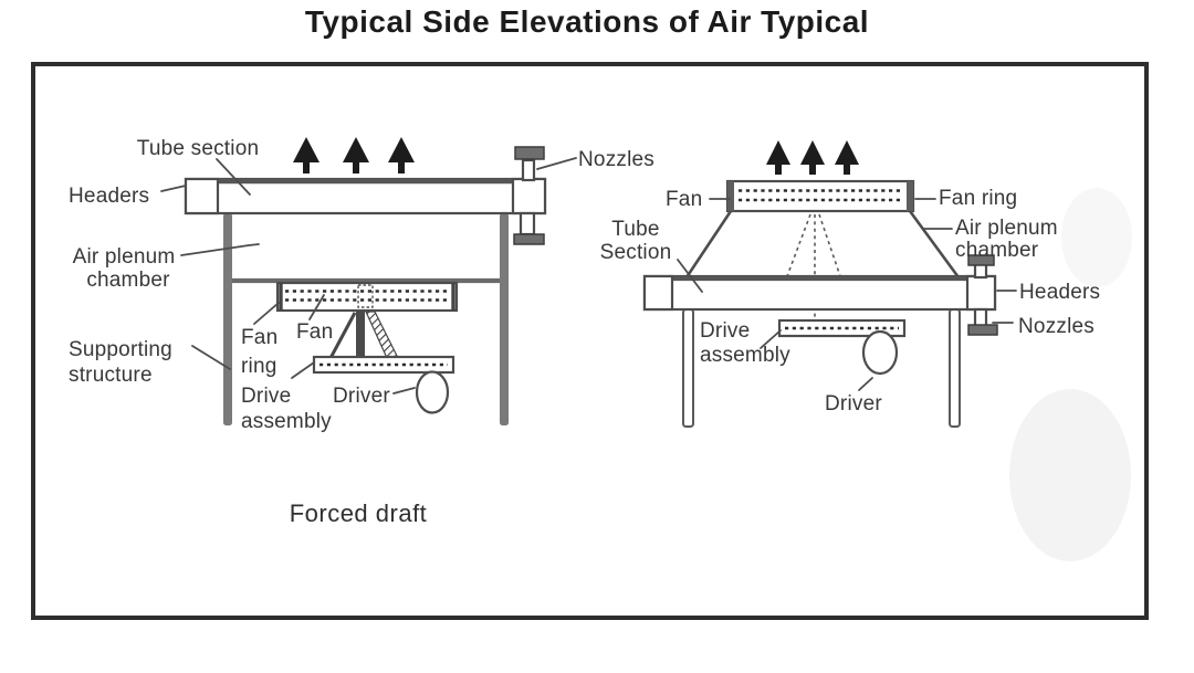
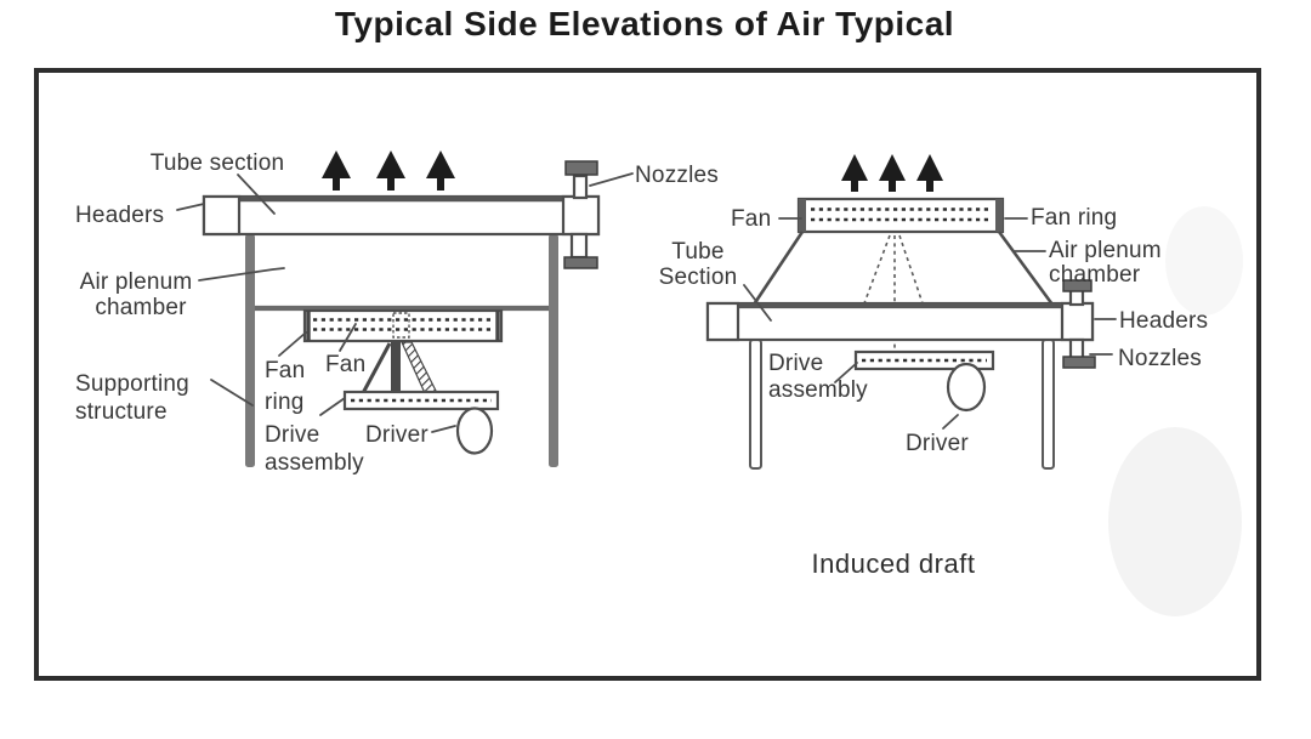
  Typical Side Elevations of Air Typical
  Tube section
  Headers
  Air plenum
  chamber
  Supporting
  structure
  Fan
  ring
  Fan
  Drive
  assembly
  Driver
  Nozzles
- Forced draft
  Fan
  Fan ring
  Tube
  Section
  Air plenum
  chamber
  Headers
  Nozzles
  Drive
  assembly
  Driver
+ Induced draft
